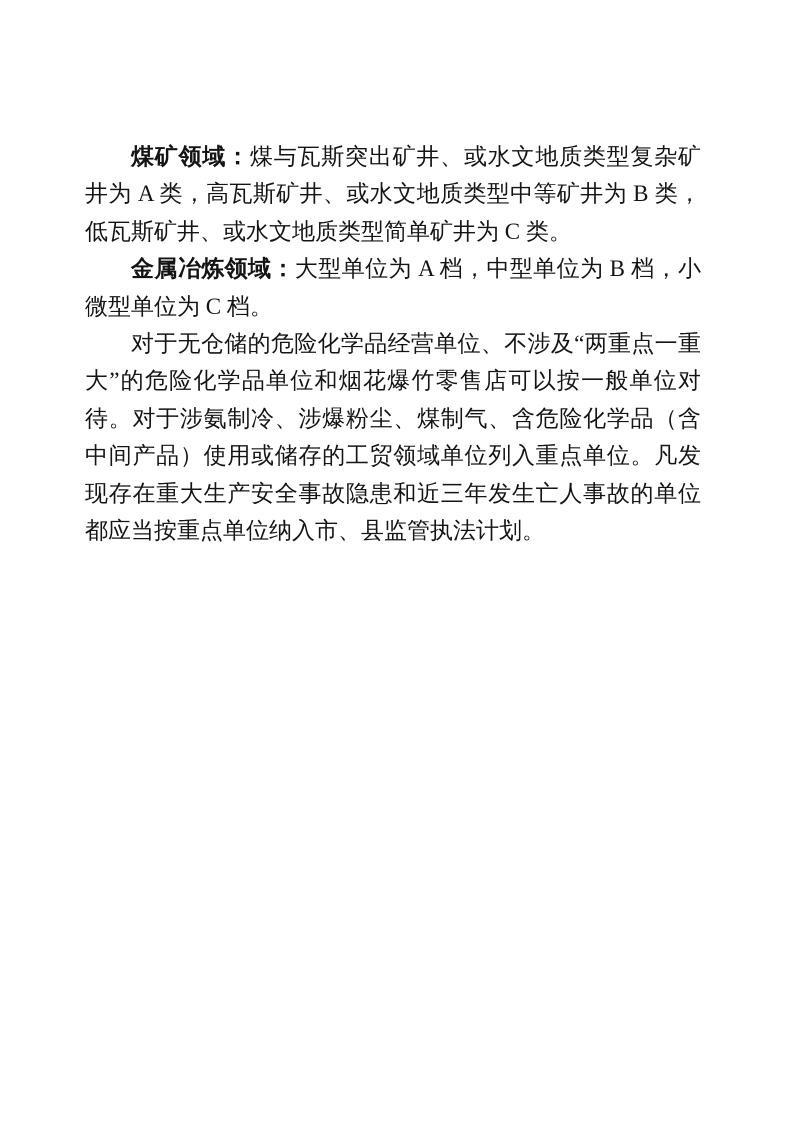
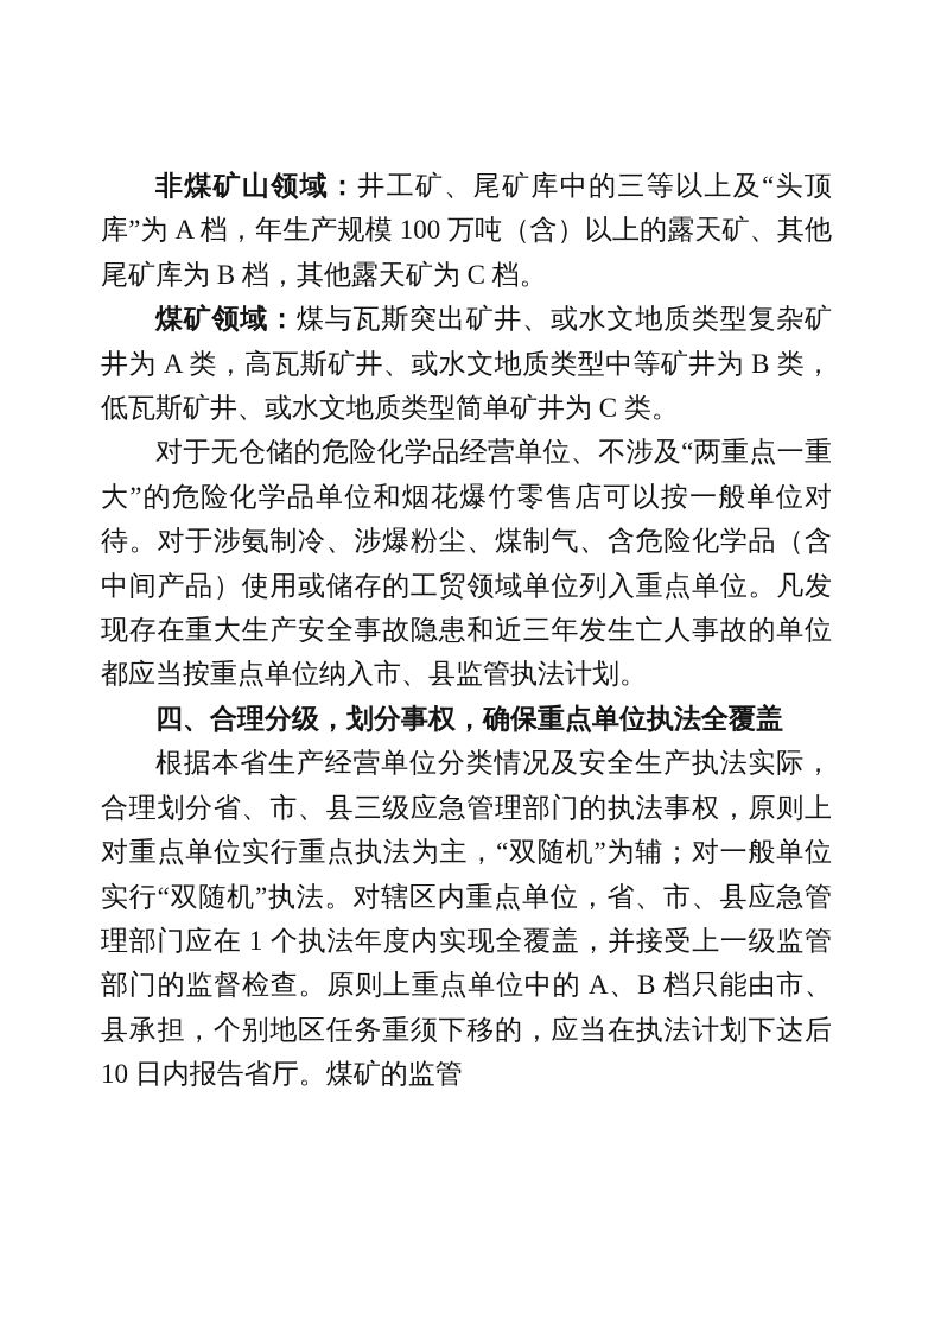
+ 非煤矿山领域：井工矿、尾矿库中的三等以上及“头顶库”为 A 档，年生产规模 100 万吨（含）以上的露天矿、其他尾矿库为 B 档，其他露天矿为 C 档。
  煤矿领域：煤与瓦斯突出矿井、或水文地质类型复杂矿井为 A 类，高瓦斯矿井、或水文地质类型中等矿井为 B 类，低瓦斯矿井、或水文地质类型简单矿井为 C 类。
- 金属冶炼领域：大型单位为 A 档，中型单位为 B 档，小微型单位为 C 档。
  对于无仓储的危险化学品经营单位、不涉及“两重点一重大”的危险化学品单位和烟花爆竹零售店可以按一般单位对待。对于涉氨制冷、涉爆粉尘、煤制气、含危险化学品（含中间产品）使用或储存的工贸领域单位列入重点单位。凡发现存在重大生产安全事故隐患和近三年发生亡人事故的单位都应当按重点单位纳入市、县监管执法计划。
+ 四、合理分级，划分事权，确保重点单位执法全覆盖
+ 根据本省生产经营单位分类情况及安全生产执法实际，合理划分省、市、县三级应急管理部门的执法事权，原则上对重点单位实行重点执法为主，“双随机”为辅；对一般单位实行“双随机”执法。对辖区内重点单位，省、市、县应急管理部门应在 1 个执法年度内实现全覆盖，并接受上一级监管部门的监督检查。原则上重点单位中的 A、B 档只能由市、县承担，个别地区任务重须下移的，应当在执法计划下达后 10 日内报告省厅。煤矿的监管
